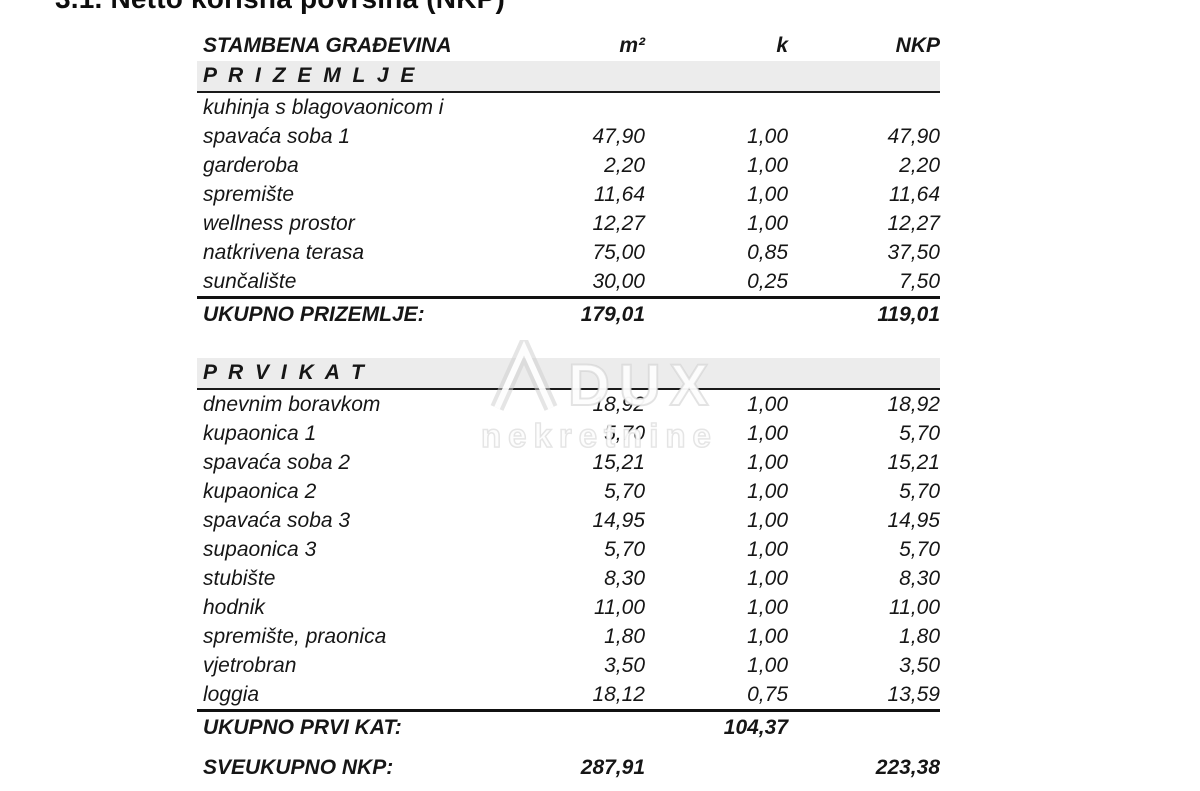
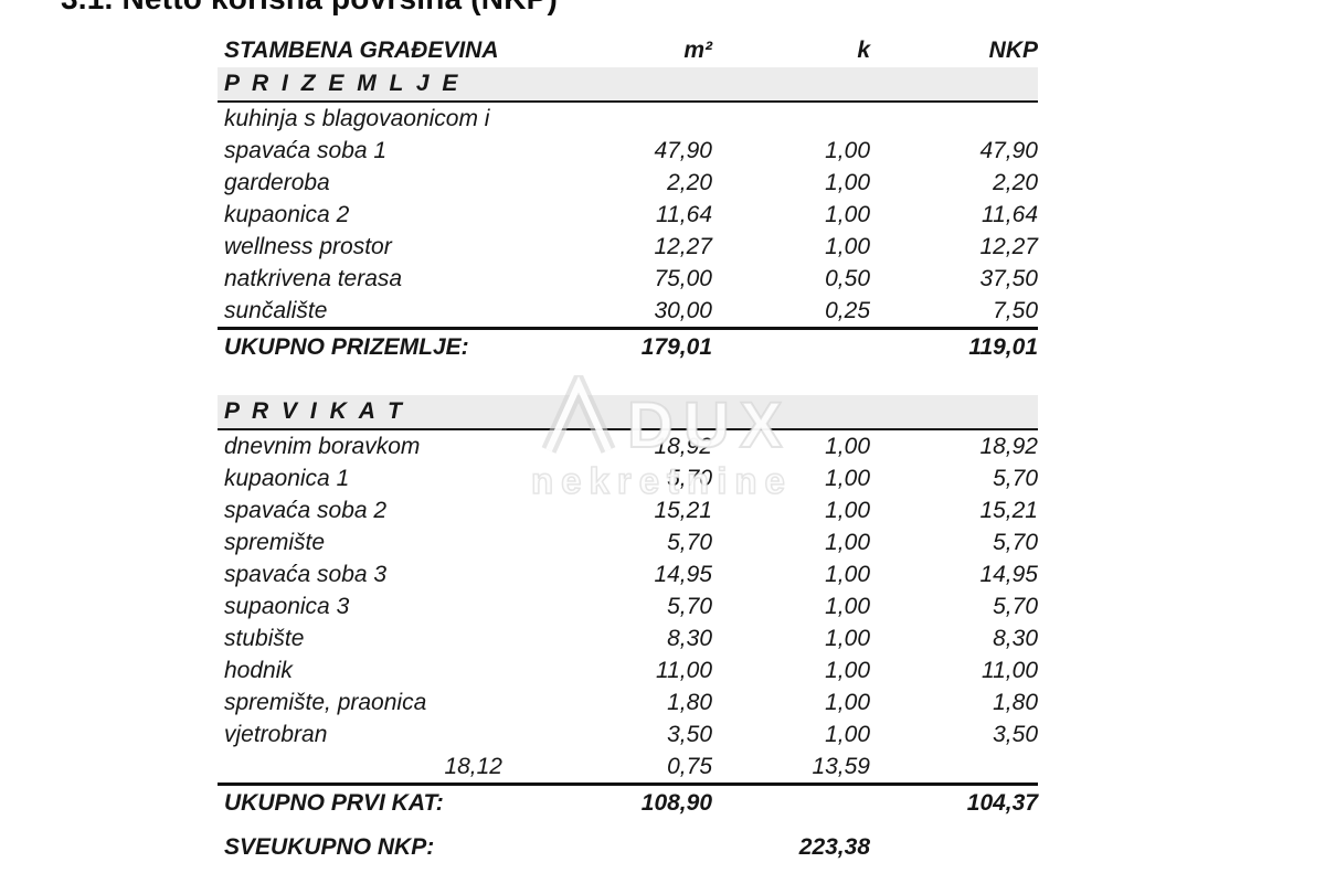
  STAMBENA GRAĐEVINA
  m²
  k
  NKP
  P R I Z E M L J E
  kuhinja s blagovaonicom i
  spavaća soba 1
  47,90
  1,00
  47,90
  garderoba
  2,20
  1,00
  2,20
- spremište
+ kupaonica 2
  11,64
  1,00
  11,64
  wellness prostor
  12,27
  1,00
  12,27
  natkrivena terasa
  75,00
- 0,85
+ 0,50
  37,50
  sunčalište
  30,00
  0,25
  7,50
  UKUPNO PRIZEMLJE:
  179,01
  119,01
  P R V I K A T
  dnevnim boravkom
  18,92
  1,00
  18,92
  kupaonica 1
  5,70
  1,00
  5,70
  spavaća soba 2
  15,21
  1,00
  15,21
- kupaonica 2
+ spremište
  5,70
  1,00
  5,70
  spavaća soba 3
  14,95
  1,00
  14,95
  supaonica 3
  5,70
  1,00
  5,70
  stubište
  8,30
  1,00
  8,30
  hodnik
  11,00
  1,00
  11,00
  spremište, praonica
  1,80
  1,00
  1,80
  vjetrobran
  3,50
  1,00
  3,50
- loggia
  18,12
  0,75
  13,59
  UKUPNO PRVI KAT:
+ 108,90
  104,37
  SVEUKUPNO NKP:
- 287,91
  223,38
  DUX
  nekretnine
